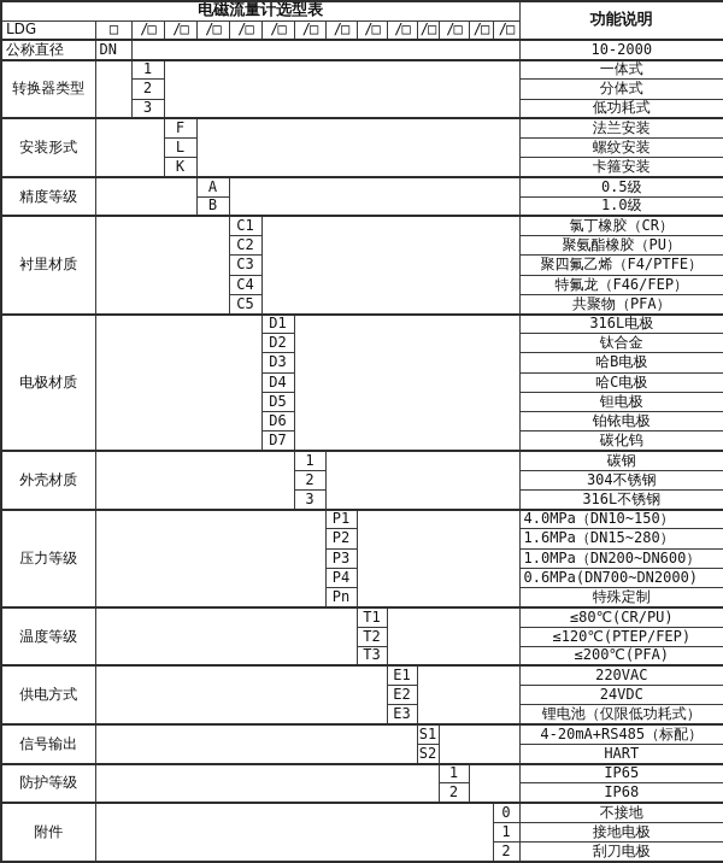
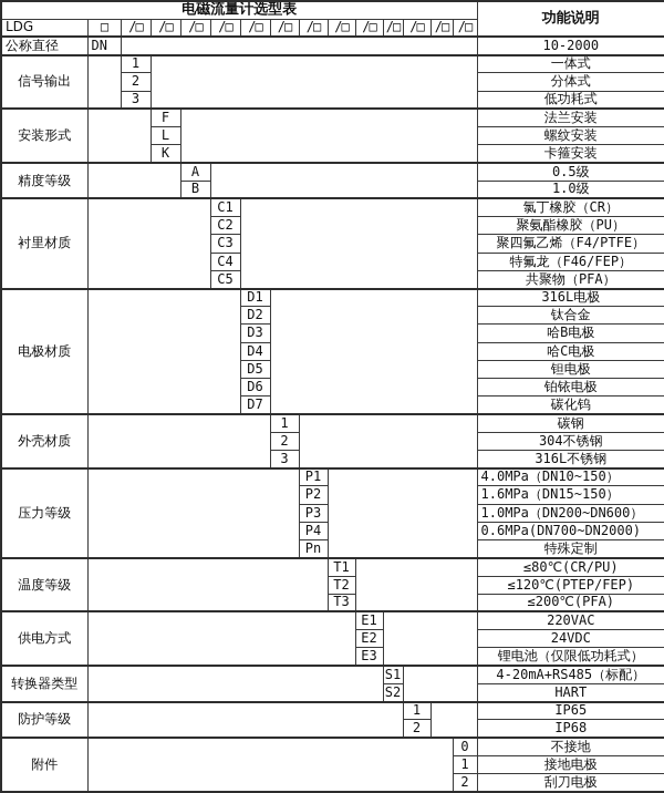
  电磁流量计选型表	功能说明
  LDG	□	/□	/□	/□	/□	/□	/□	/□	/□	/□	/□	/□	/□	/□
  公称直径	DN		10-2000
- 转换器类型		1		一体式
+ 信号输出		1		一体式
  2	分体式
  3	低功耗式
  安装形式		F		法兰安装
  L	螺纹安装
  K	卡箍安装
  精度等级		A		0.5级
  B	1.0级
  衬里材质		C1		氯丁橡胶（CR）
  C2	聚氨酯橡胶（PU）
  C3	聚四氟乙烯（F4/PTFE）
  C4	特氟龙（F46/FEP）
  C5	共聚物（PFA）
  电极材质		D1		316L电极
  D2	钛合金
  D3	哈B电极
  D4	哈C电极
  D5	钽电极
  D6	铂铱电极
  D7	碳化钨
  外壳材质		1		碳钢
  2	304不锈钢
  3	316L不锈钢
  压力等级		P1		4.0MPa（DN10~150）
- P2	1.6MPa（DN15~280）
+ P2	1.6MPa（DN15~150）
  P3	1.0MPa（DN200~DN600）
  P4	0.6MPa(DN700~DN2000)
  Pn	特殊定制
  温度等级		T1		≤80℃(CR/PU)
  T2	≤120℃(PTEP/FEP)
  T3	≤200℃(PFA)
  供电方式		E1		220VAC
  E2	24VDC
  E3	锂电池（仅限低功耗式）
- 信号输出		S1		4-20mA+RS485（标配）
+ 转换器类型		S1		4-20mA+RS485（标配）
  S2	HART
  防护等级		1		IP65
  2	IP68
  附件		0	不接地
  1	接地电极
  2	刮刀电极
